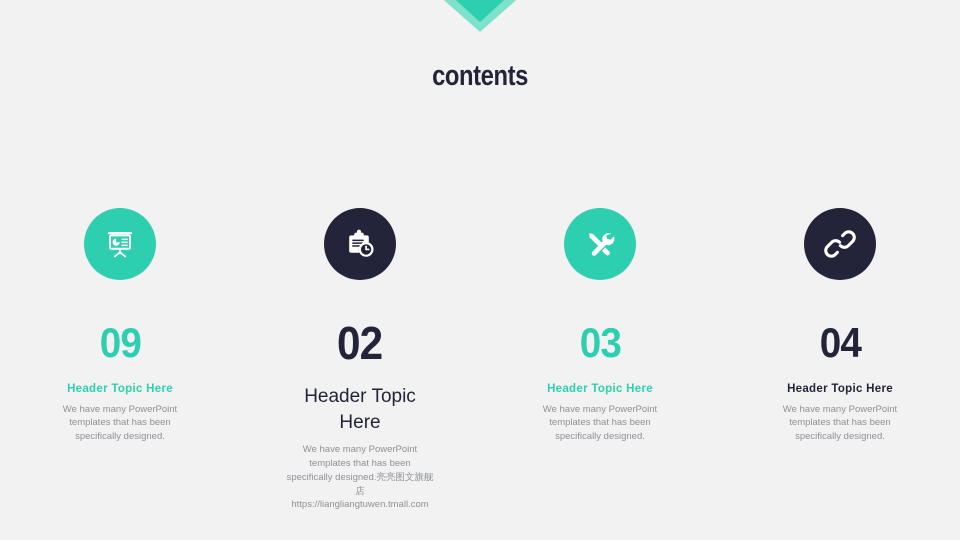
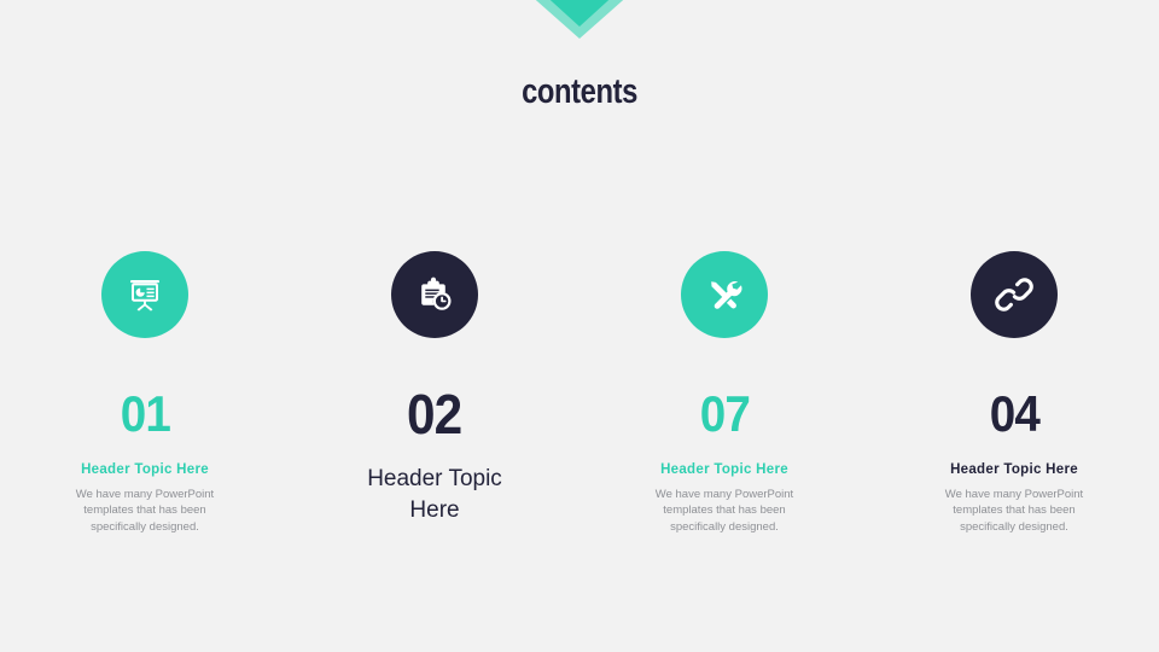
  contents
- 09
+ 01
  Header Topic Here
  We have many PowerPoint templates that has been specifically designed.
  02
  Header Topic Here
- We have many PowerPoint templates that has been specifically designed.亮亮图文旗舰店 https://liangliangtuwen.tmall.com
- 03
+ 07
  Header Topic Here
  We have many PowerPoint templates that has been specifically designed.
  04
  Header Topic Here
  We have many PowerPoint templates that has been specifically designed.
